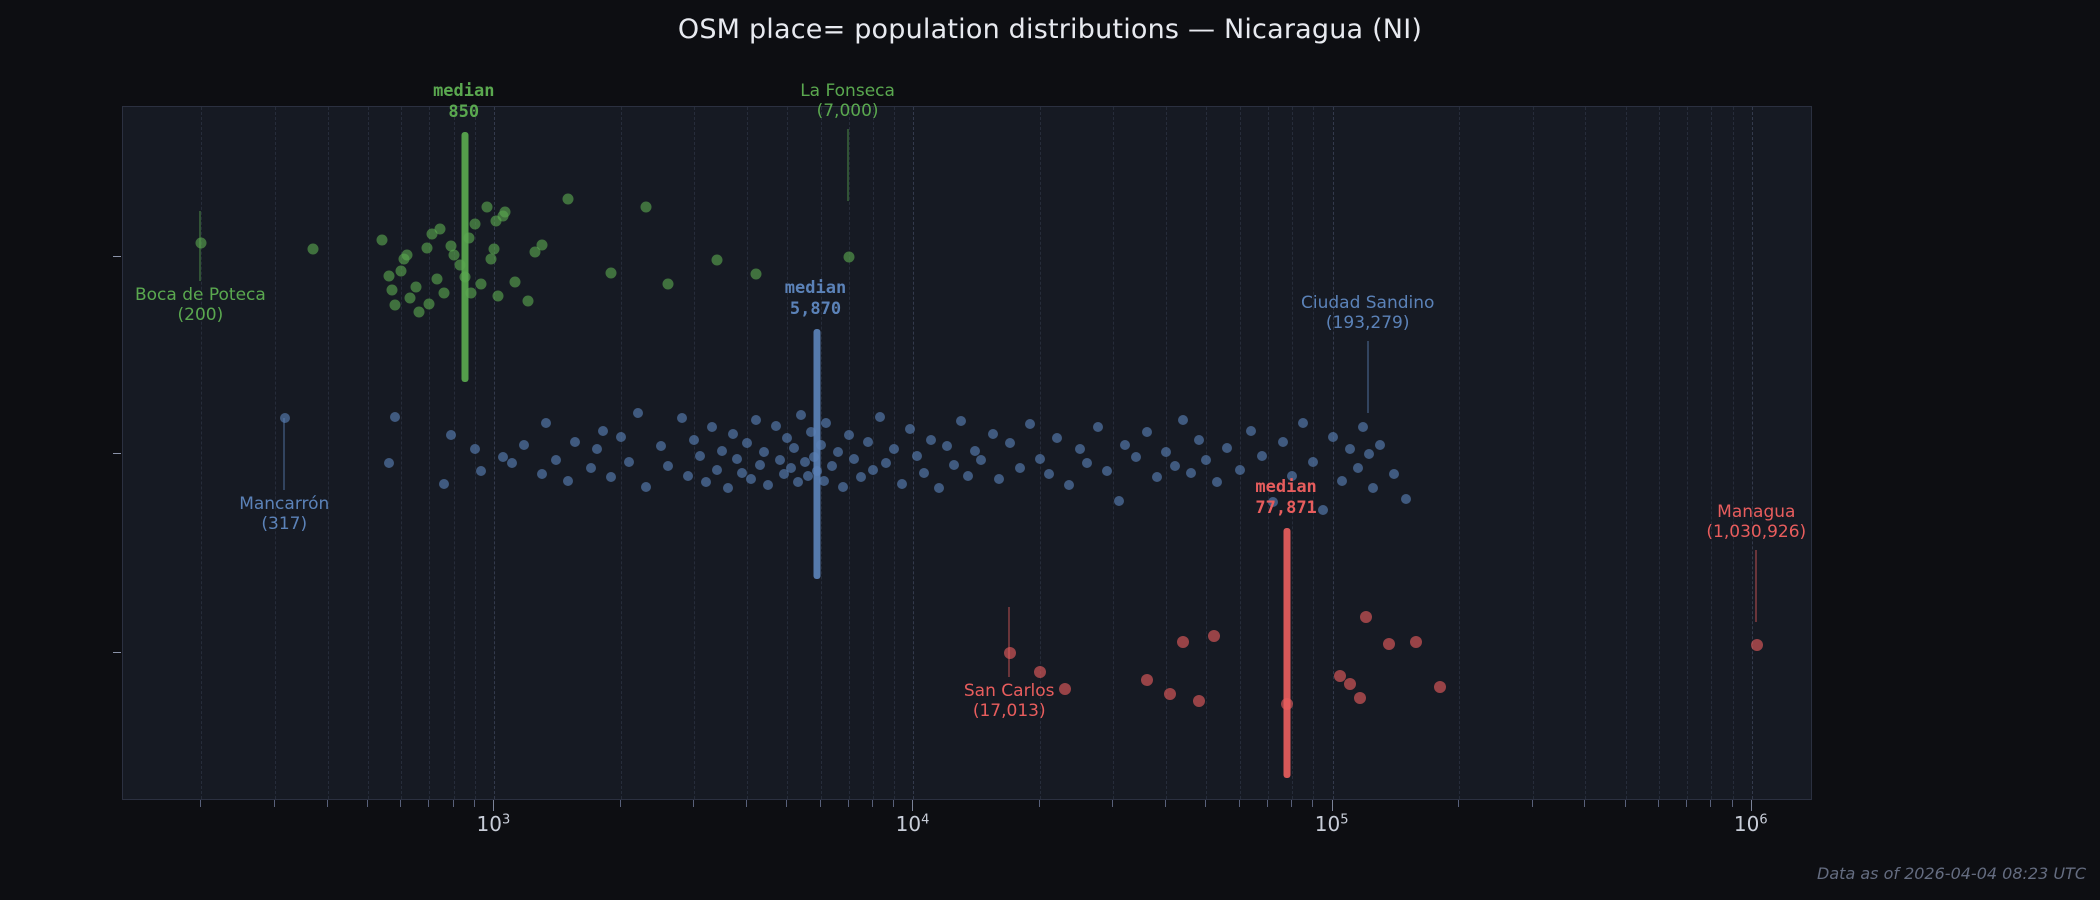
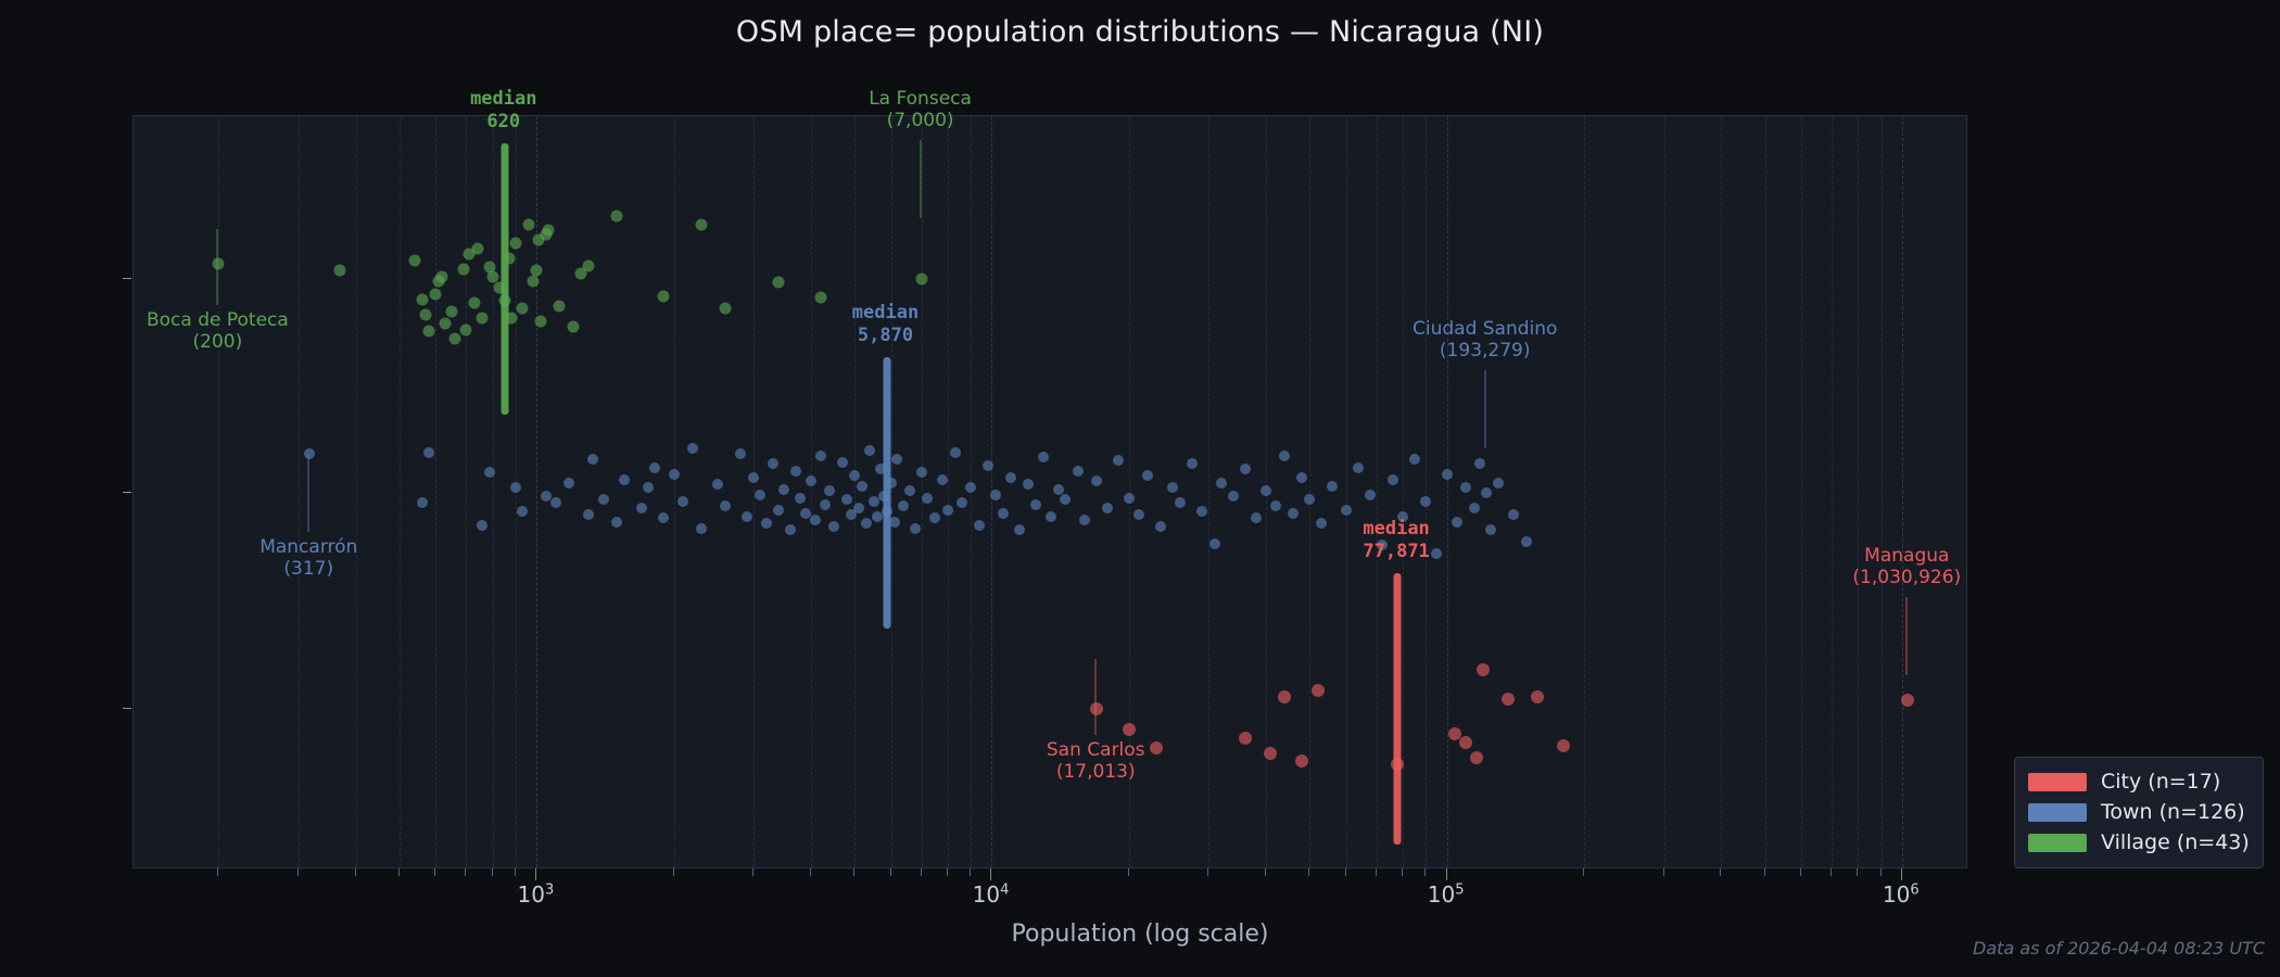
  OSM place= population distributions — Nicaragua (NI)
+ Population (log scale)
+ City (n=17)
+ Town (n=126)
+ Village (n=43)
  Data as of 2026-04-04 08:23 UTC
  103
  104
  105
  106
  median
- 850
+ 620
  median
  5,870
  median
  77,871
  Boca de Poteca
  (200)
  La Fonseca
  (7,000)
  Mancarrón
  (317)
  Ciudad Sandino
  (193,279)
  San Carlos
  (17,013)
  Managua
  (1,030,926)
